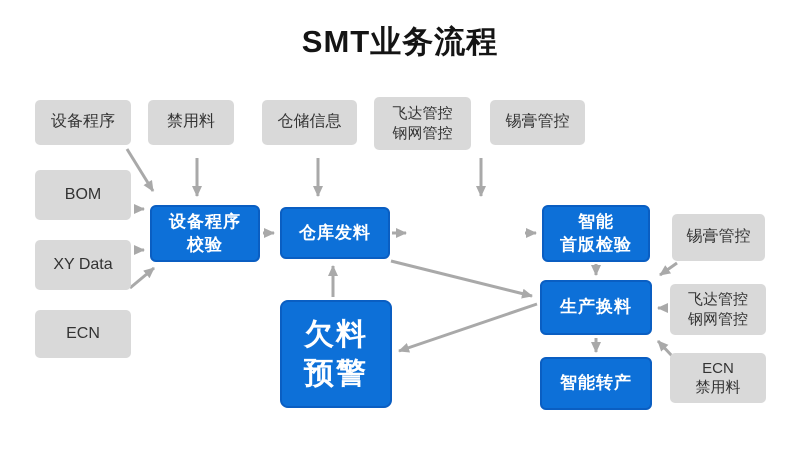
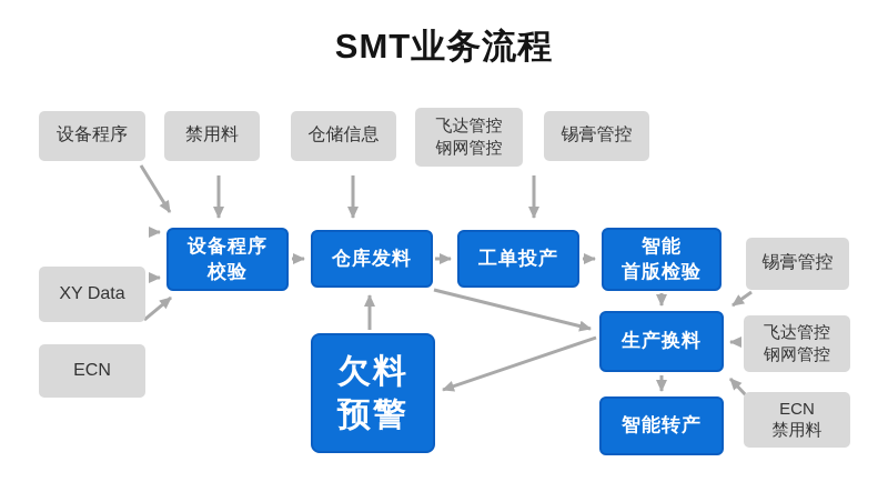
  SMT业务流程
  设备程序
  禁用料
  仓储信息
  飞达管控
  钢网管控
  锡膏管控
- BOM
  XY Data
  ECN
  锡膏管控
  飞达管控
  钢网管控
  ECN
  禁用料
  设备程序
  校验
  仓库发料
+ 工单投产
  智能
  首版检验
  生产换料
  智能转产
  欠料
  预警
